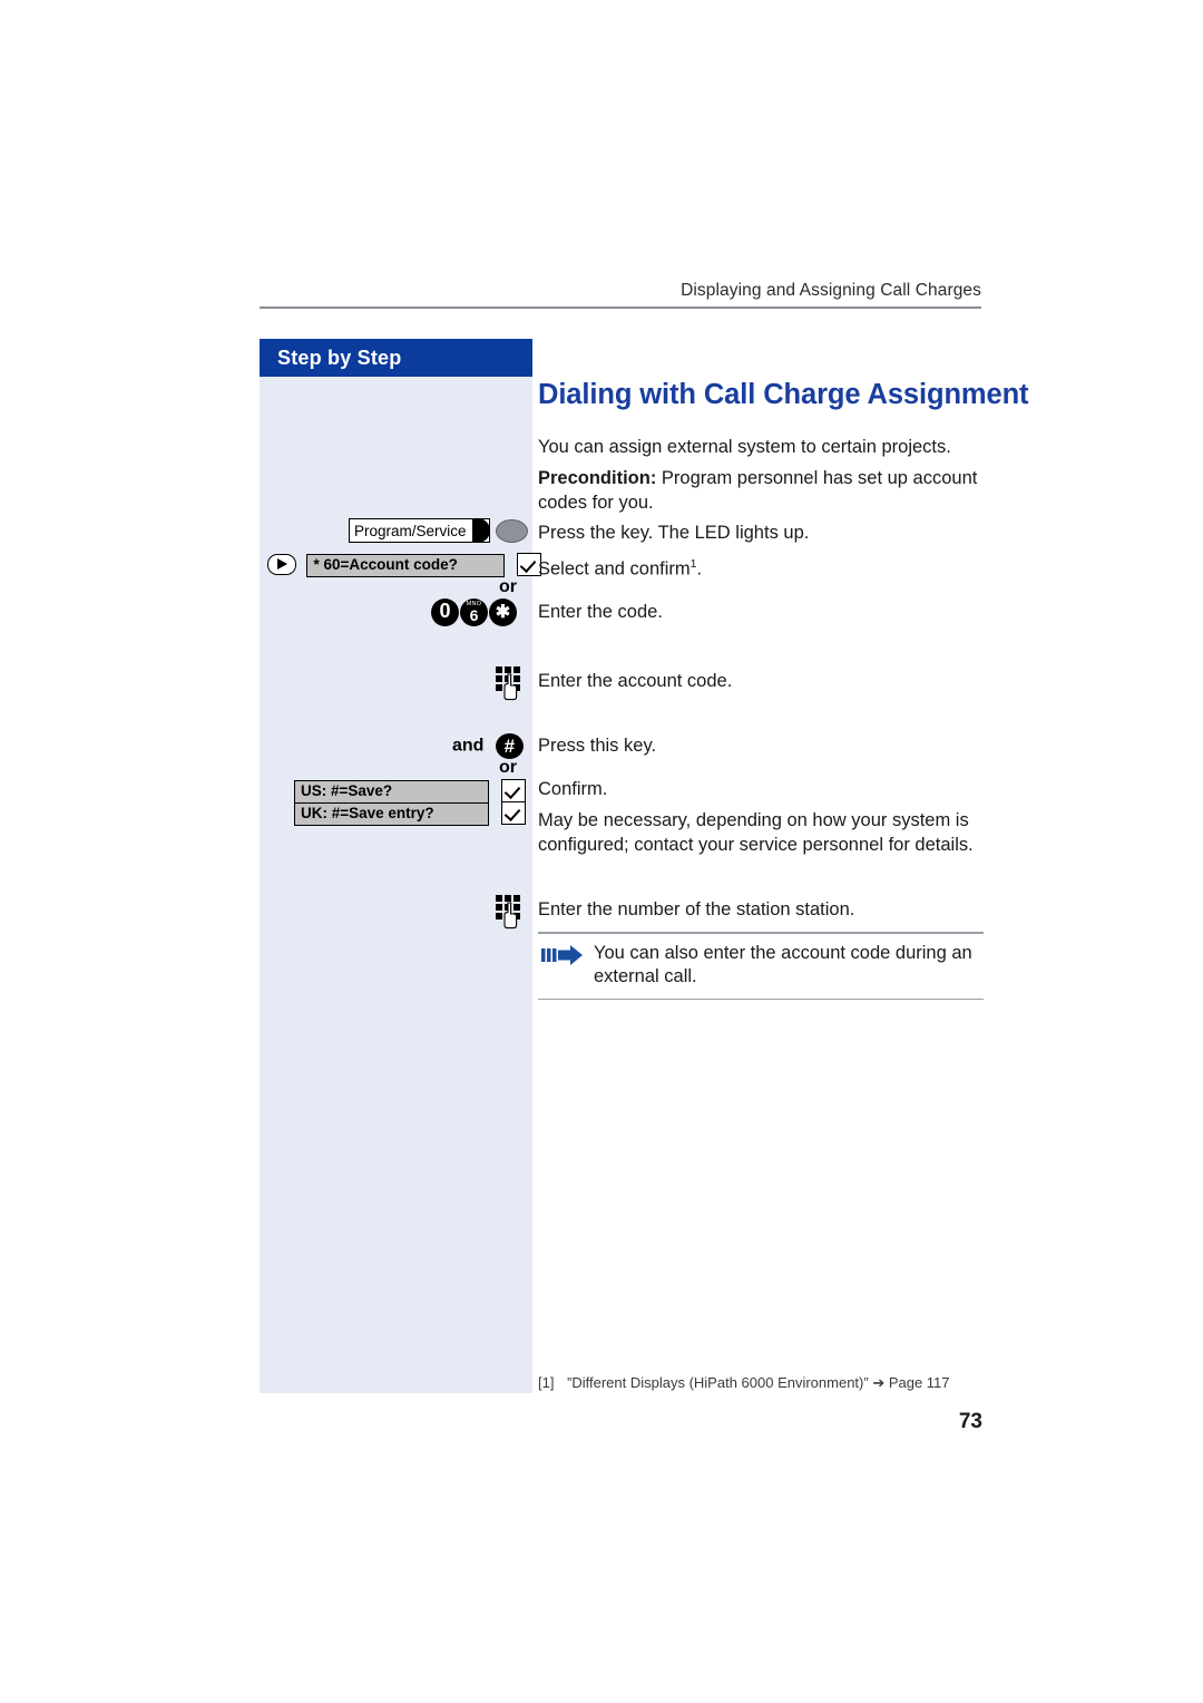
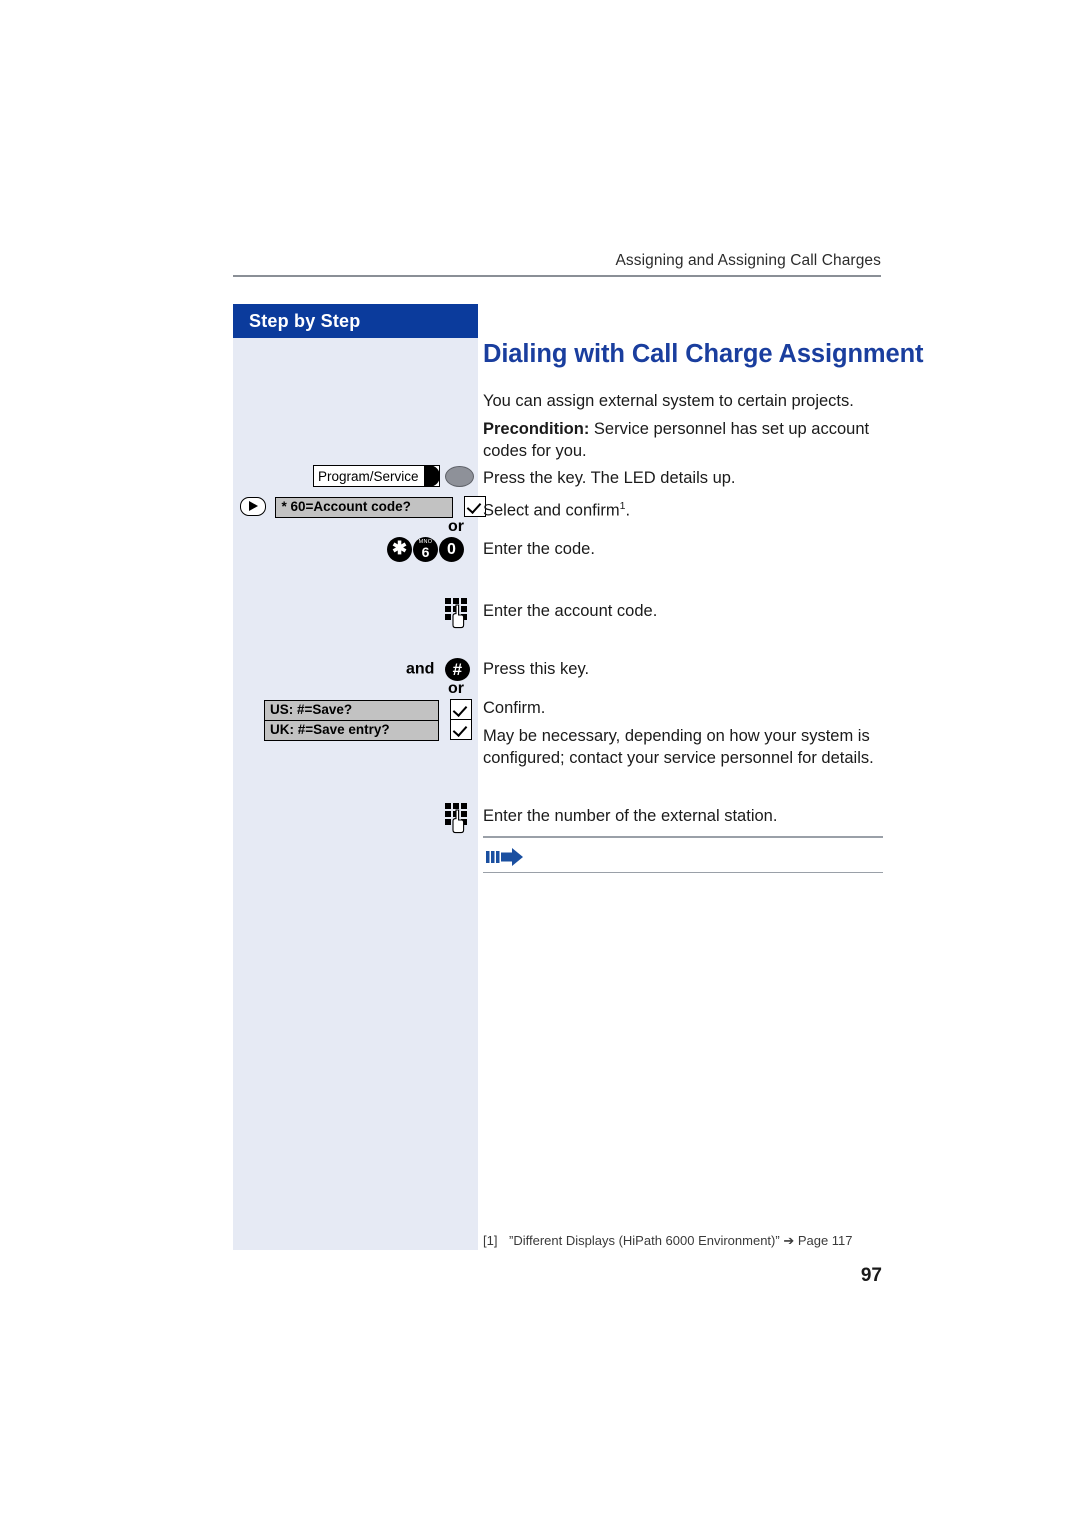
- Displaying and Assigning Call Charges
+ Assigning and Assigning Call Charges
  Step by Step
  Program/Service
  * 60=Account code?
  or
- 0
+ ✱
  6
- ✱
+ 0
  and
  #
  or
  US: #=Save?
  UK: #=Save entry?
  Dialing with Call Charge Assignment
  You can assign external system to certain projects.
- Precondition: Program personnel has set up account codes for you.
+ Precondition: Service personnel has set up account codes for you.
- Press the key. The LED lights up.
+ Press the key. The LED details up.
  Select and confirm1.
  Enter the code.
  Enter the account code.
  Press this key.
  Confirm.
  May be necessary, depending on how your system is configured; contact your service personnel for details.
- Enter the number of the station station.
+ Enter the number of the external station.
- You can also enter the account code during an external call.
  [1] ”Different Displays (HiPath 6000 Environment)” ➔ Page 117
- 73
+ 97
